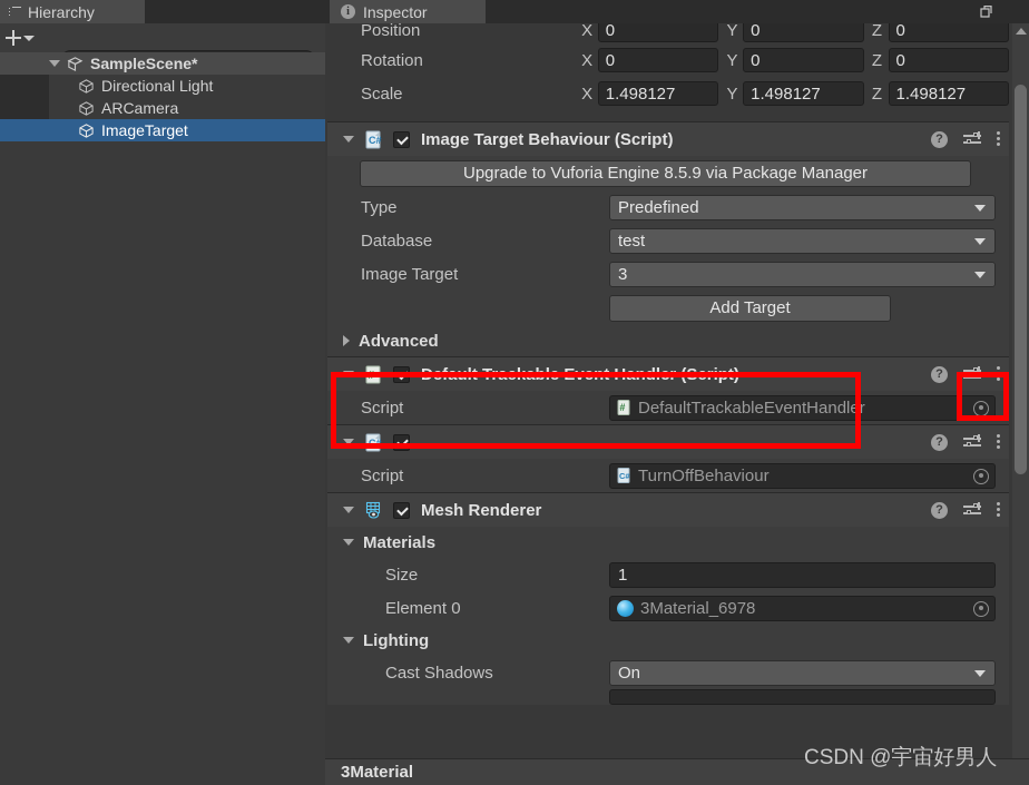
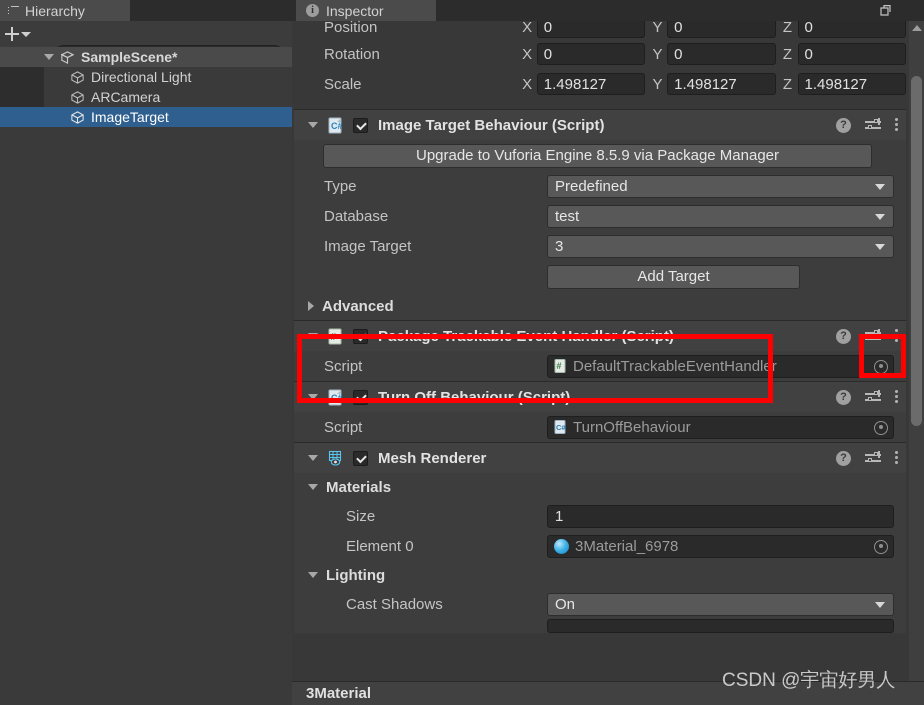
  Hierarchy
  SampleScene*
  Directional Light
  ARCamera
  ImageTarget
  Position
  X
  0
  Y
  0
  Z
  0
  Rotation
  X
  0
  Y
  0
  Z
  0
  Scale
  X
  1.498127
  Y
  1.498127
  Z
  1.498127
  C#
  Image Target Behaviour (Script)
  ?
  Upgrade to Vuforia Engine 8.5.9 via Package Manager
  Type
  Predefined
  Database
  test
  Image Target
  3
  Add Target
  Advanced
  #
- Default Trackable Event Handler (Script)
+ Package Trackable Event Handler (Script)
  ?
  Script
  #
  DefaultTrackableEventHandler
  C#
+ Turn Off Behaviour (Script)
  ?
  Script
  C#
  TurnOffBehaviour
  Mesh Renderer
  ?
  Materials
  Size
  1
  Element 0
  3Material_6978
  Lighting
  Cast Shadows
  On
  i
  Inspector
  3Material
  CSDN @宇宙好男人
